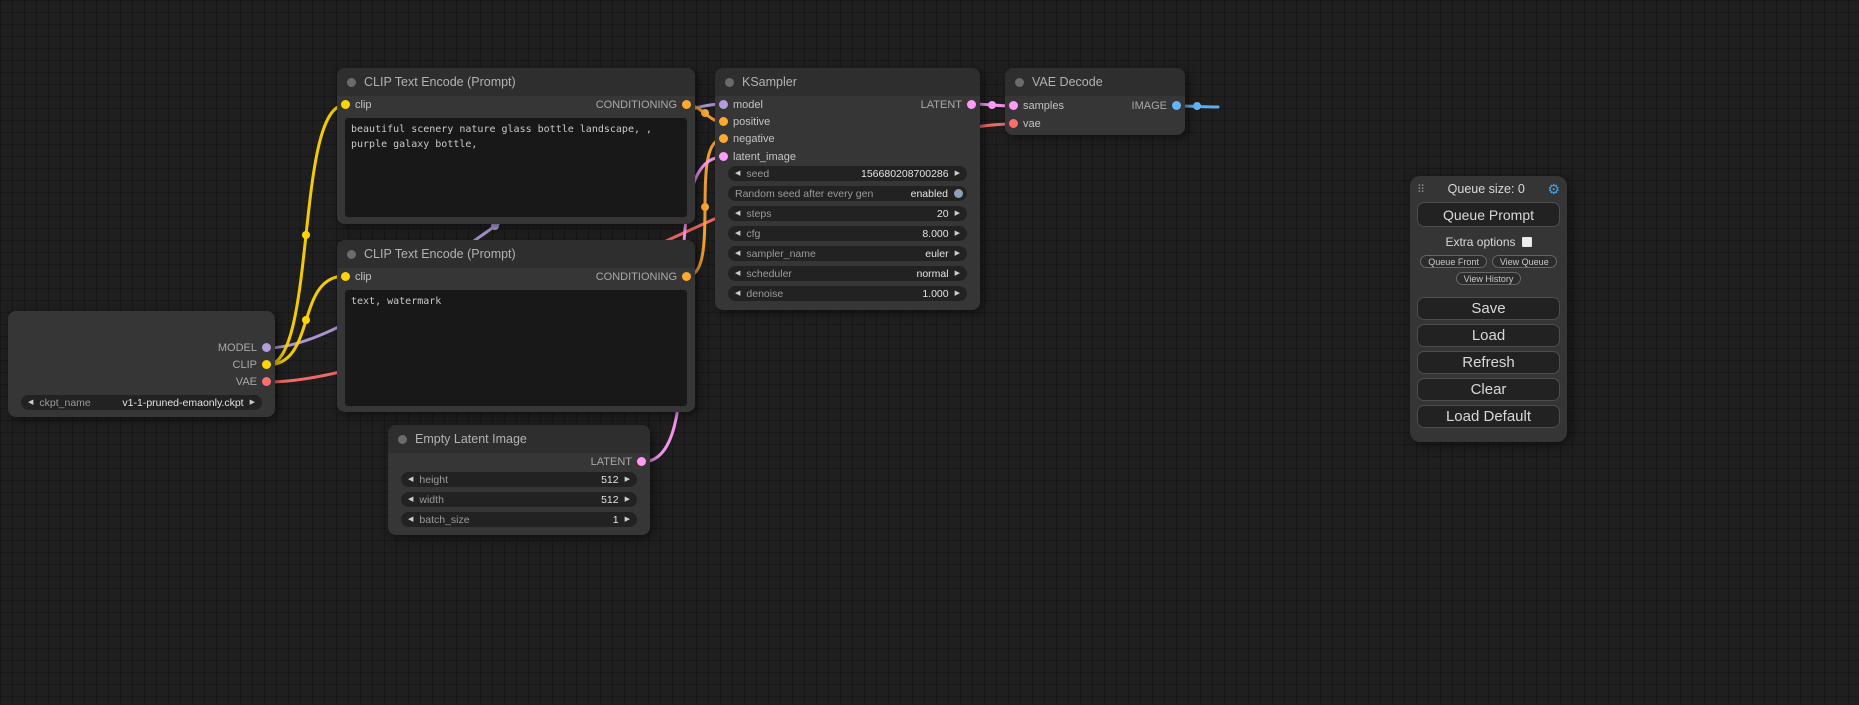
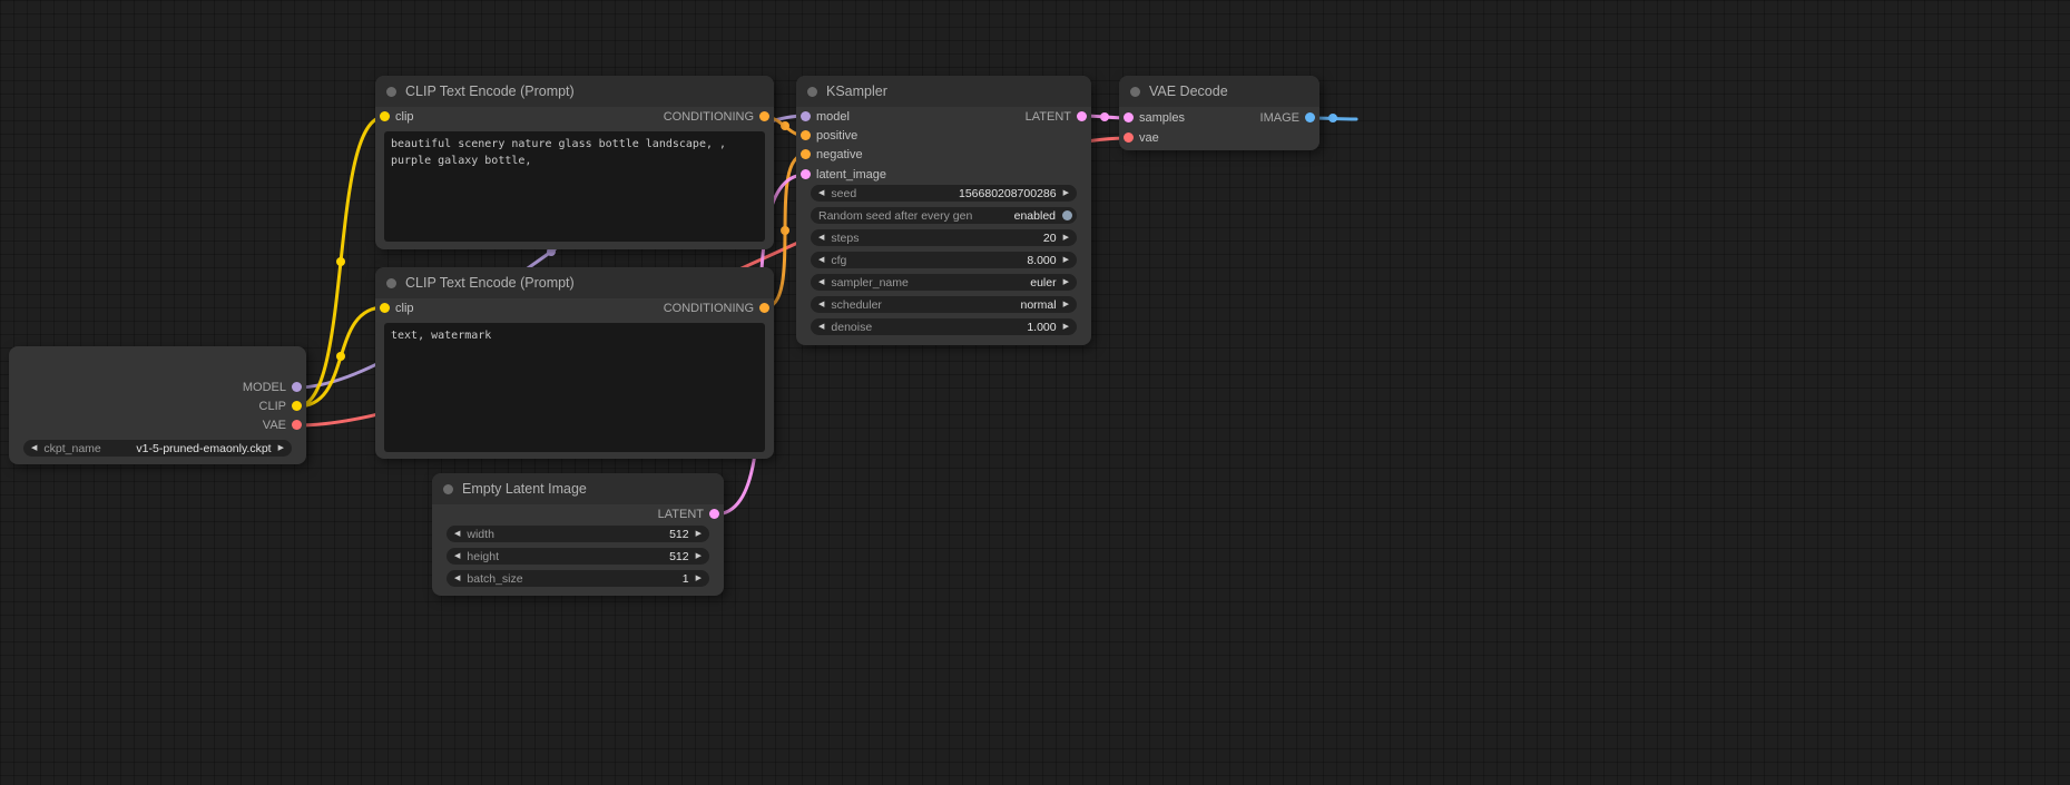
  MODEL
  CLIP
  VAE
  ckpt_name
- v1-1-pruned-emaonly.ckpt
+ v1-5-pruned-emaonly.ckpt
  CLIP Text Encode (Prompt)
  clip
  CONDITIONING
  CLIP Text Encode (Prompt)
  clip
  CONDITIONING
  text, watermark
  Empty Latent Image
  LATENT
- height
+ width
  512
- width
+ height
  512
  batch_size
  1
  KSampler
  model
  positive
  negative
  latent_image
  LATENT
  seed
  156680208700286
  Random seed after every gen
  enabled
  steps
  20
  cfg
  8.000
  sampler_name
  euler
  scheduler
  normal
  denoise
  1.000
  VAE Decode
  samples
  vae
  IMAGE
- ⠿
- Queue size: 0
- ⚙
- Queue Prompt
- Extra options
- Queue Front
- View Queue
- View History
- Save
- Load
- Refresh
- Clear
- Load Default
